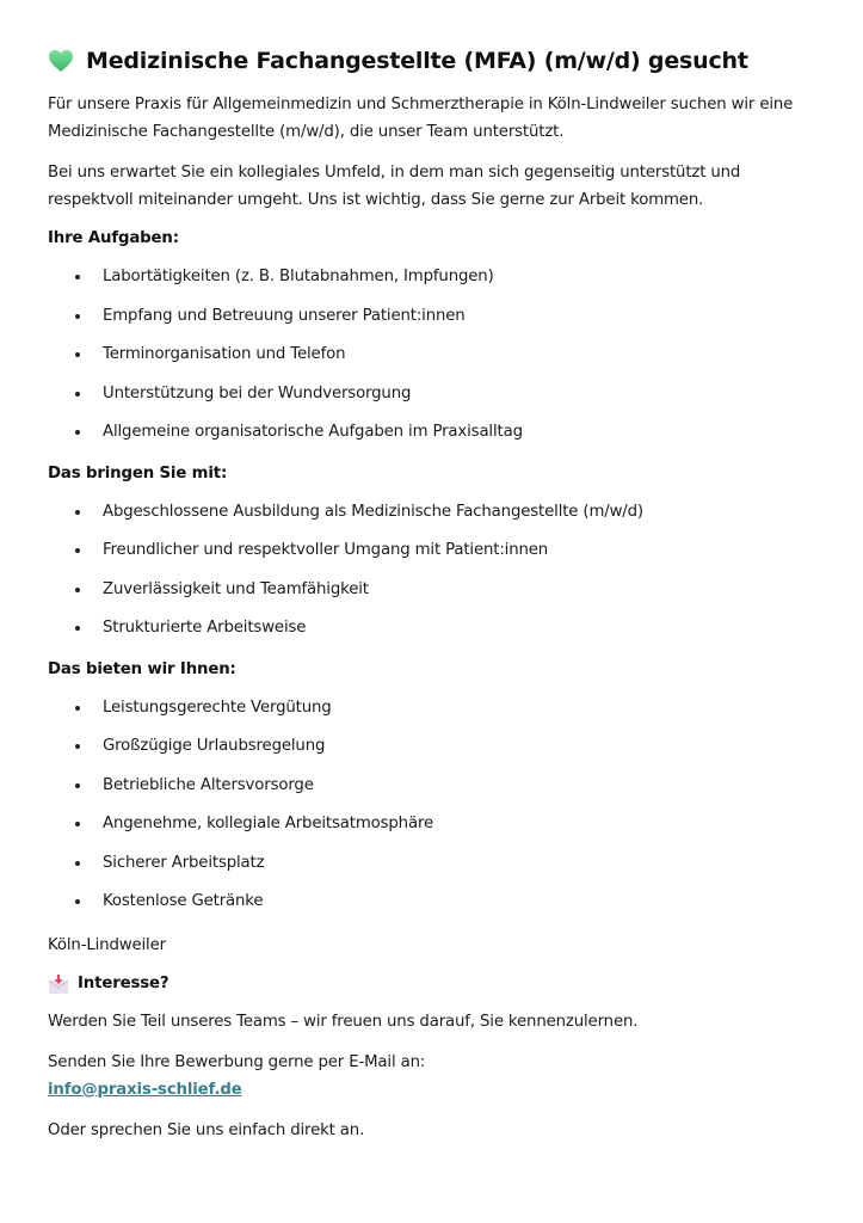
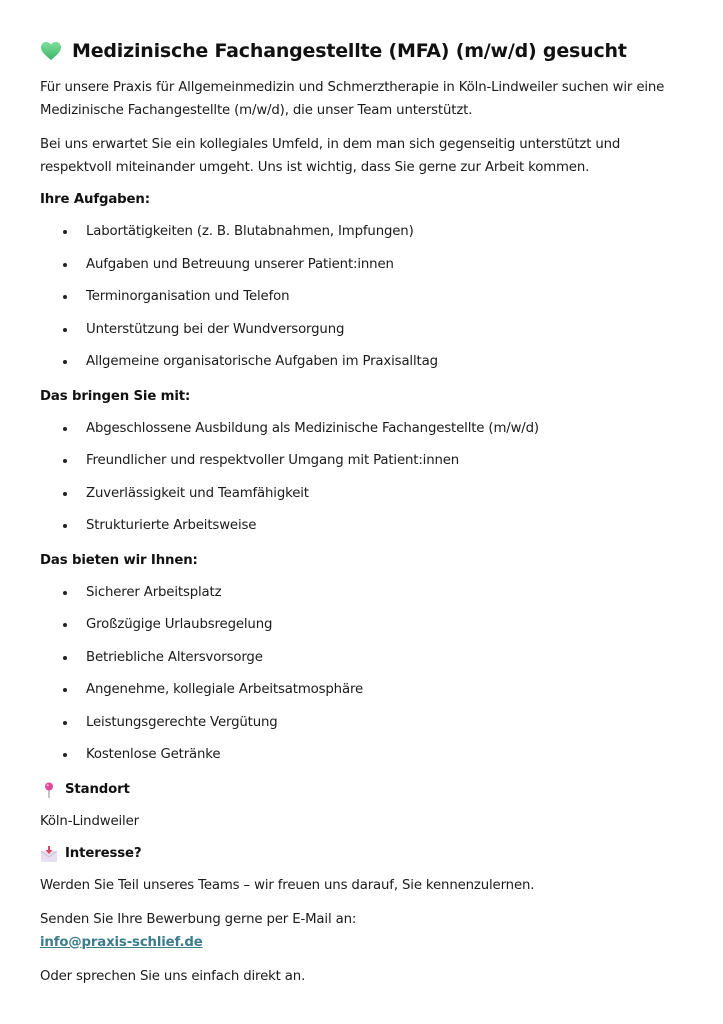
  Medizinische Fachangestellte (MFA) (m/w/d) gesucht
  Für unsere Praxis für Allgemeinmedizin und Schmerztherapie in Köln-Lindweiler suchen wir eine Medizinische Fachangestellte (m/w/d), die unser Team unterstützt.
  Bei uns erwartet Sie ein kollegiales Umfeld, in dem man sich gegenseitig unterstützt und respektvoll miteinander umgeht. Uns ist wichtig, dass Sie gerne zur Arbeit kommen.
  Ihre Aufgaben:
  Labortätigkeiten (z. B. Blutabnahmen, Impfungen)
- Empfang und Betreuung unserer Patient:innen
+ Aufgaben und Betreuung unserer Patient:innen
  Terminorganisation und Telefon
  Unterstützung bei der Wundversorgung
  Allgemeine organisatorische Aufgaben im Praxisalltag
  Das bringen Sie mit:
  Abgeschlossene Ausbildung als Medizinische Fachangestellte (m/w/d)
  Freundlicher und respektvoller Umgang mit Patient:innen
  Zuverlässigkeit und Teamfähigkeit
  Strukturierte Arbeitsweise
  Das bieten wir Ihnen:
- Leistungsgerechte Vergütung
+ Sicherer Arbeitsplatz
  Großzügige Urlaubsregelung
  Betriebliche Altersvorsorge
  Angenehme, kollegiale Arbeitsatmosphäre
- Sicherer Arbeitsplatz
+ Leistungsgerechte Vergütung
  Kostenlose Getränke
+ Standort
  Köln-Lindweiler
  Interesse?
  Werden Sie Teil unseres Teams – wir freuen uns darauf, Sie kennenzulernen.
  Senden Sie Ihre Bewerbung gerne per E-Mail an:
  info@praxis-schlief.de
  Oder sprechen Sie uns einfach direkt an.
